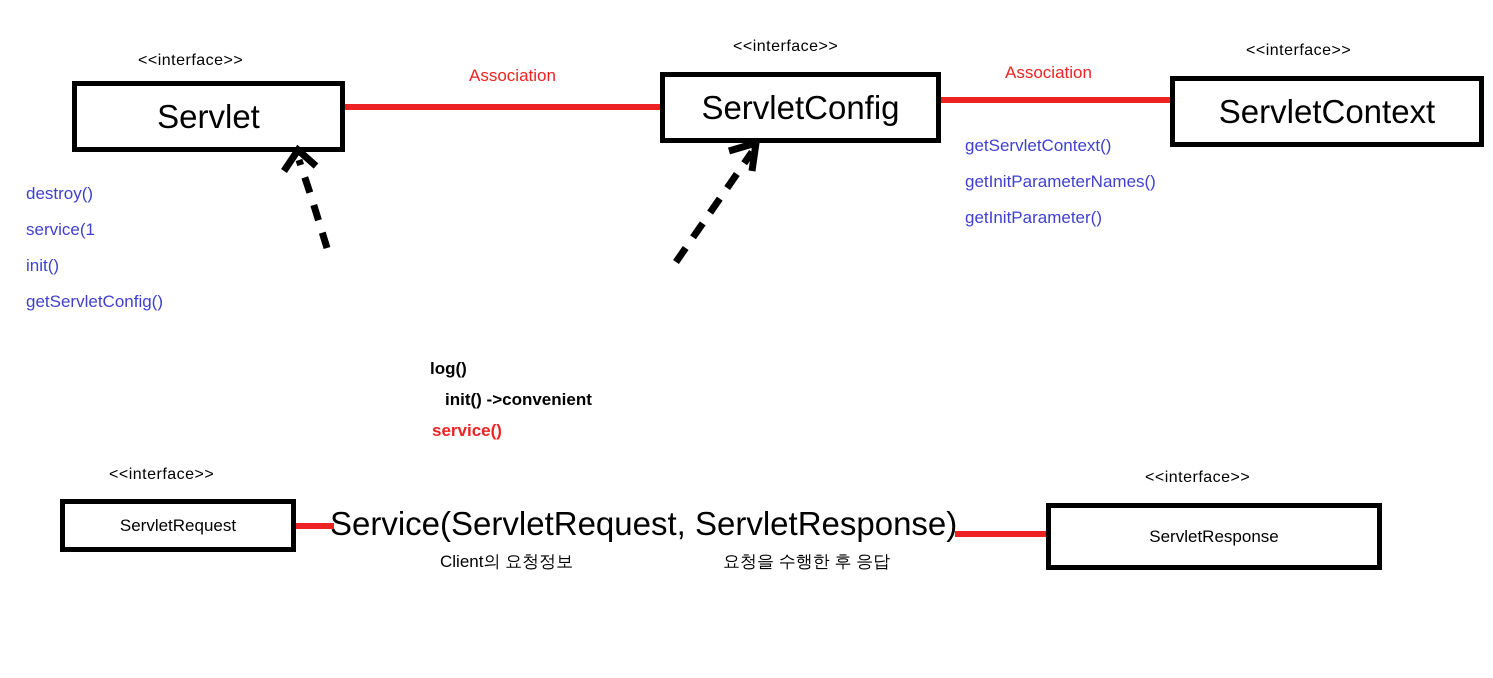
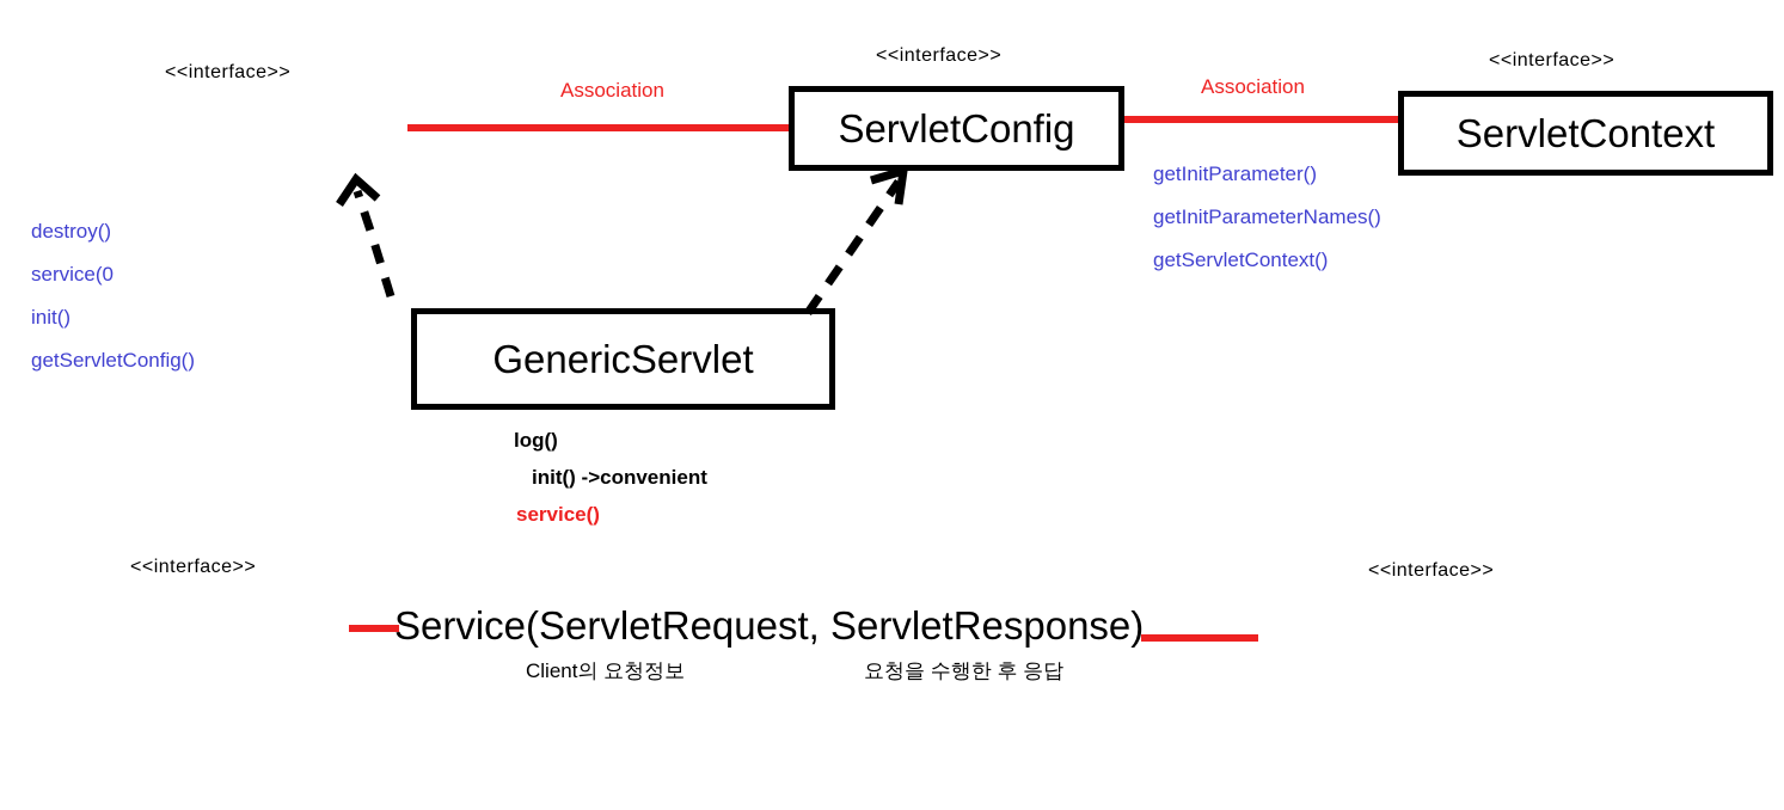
  <<interface>>
- Servlet
  destroy()
- service(1
+ service(0
  init()
  getServletConfig()
  <<interface>>
  ServletConfig
- getServletContext()
+ getInitParameter()
  getInitParameterNames()
- getInitParameter()
+ getServletContext()
  <<interface>>
  ServletContext
  Association
  Association
+ GenericServlet
  log()
  init() ->convenient
  service()
  <<interface>>
- ServletRequest
  <<interface>>
- ServletResponse
  Service(ServletRequest, ServletResponse)
  Client의 요청정보
  요청을 수행한 후 응답
